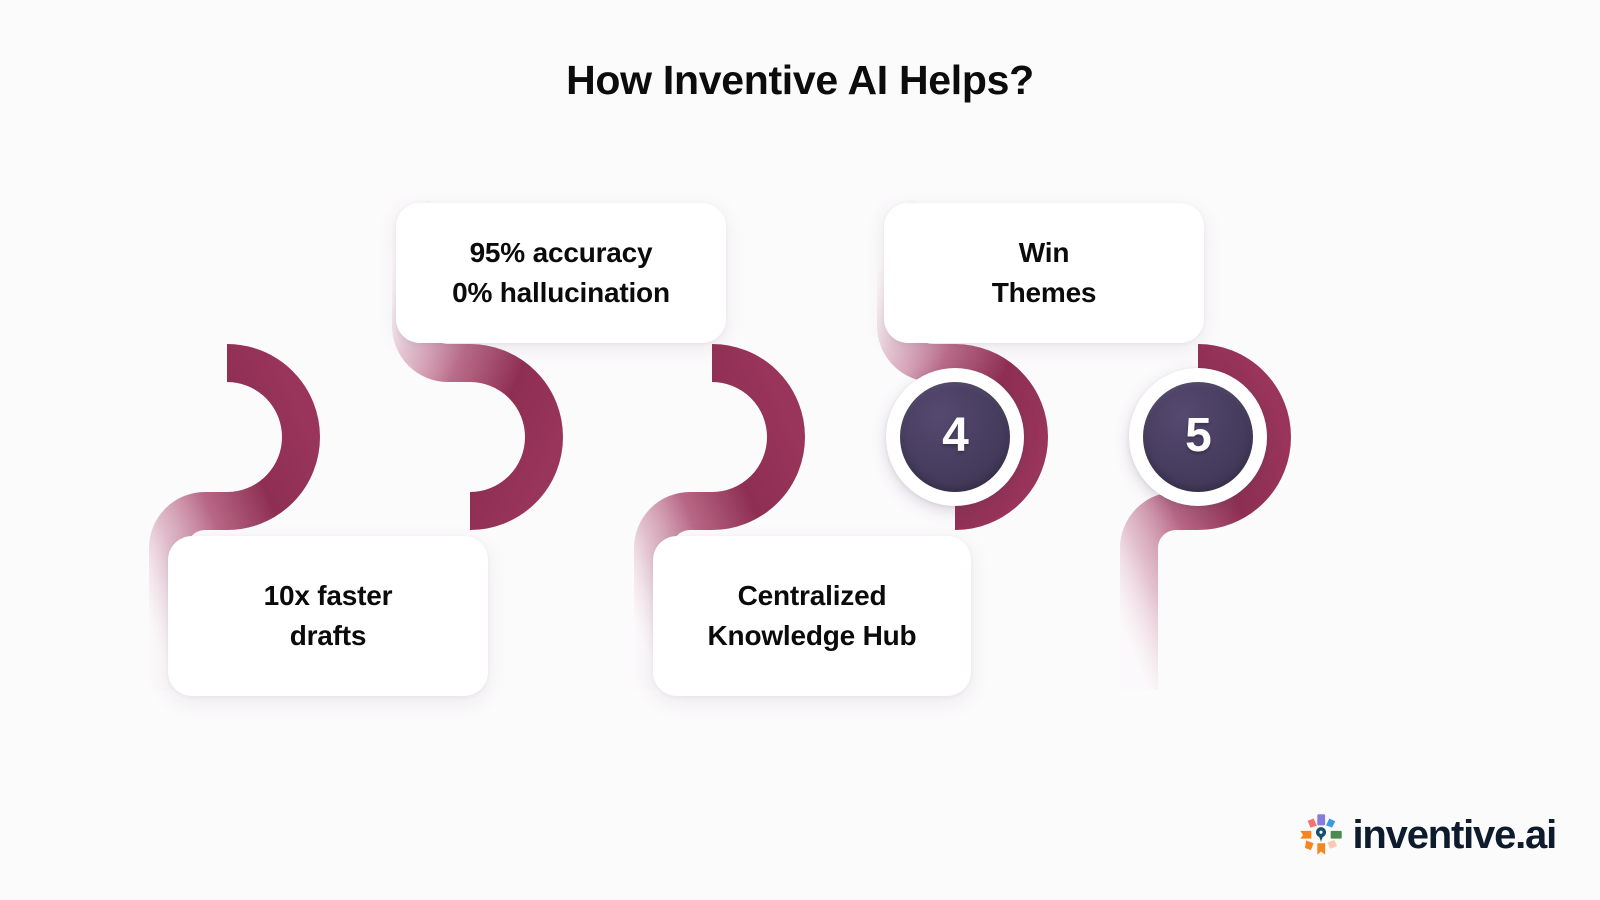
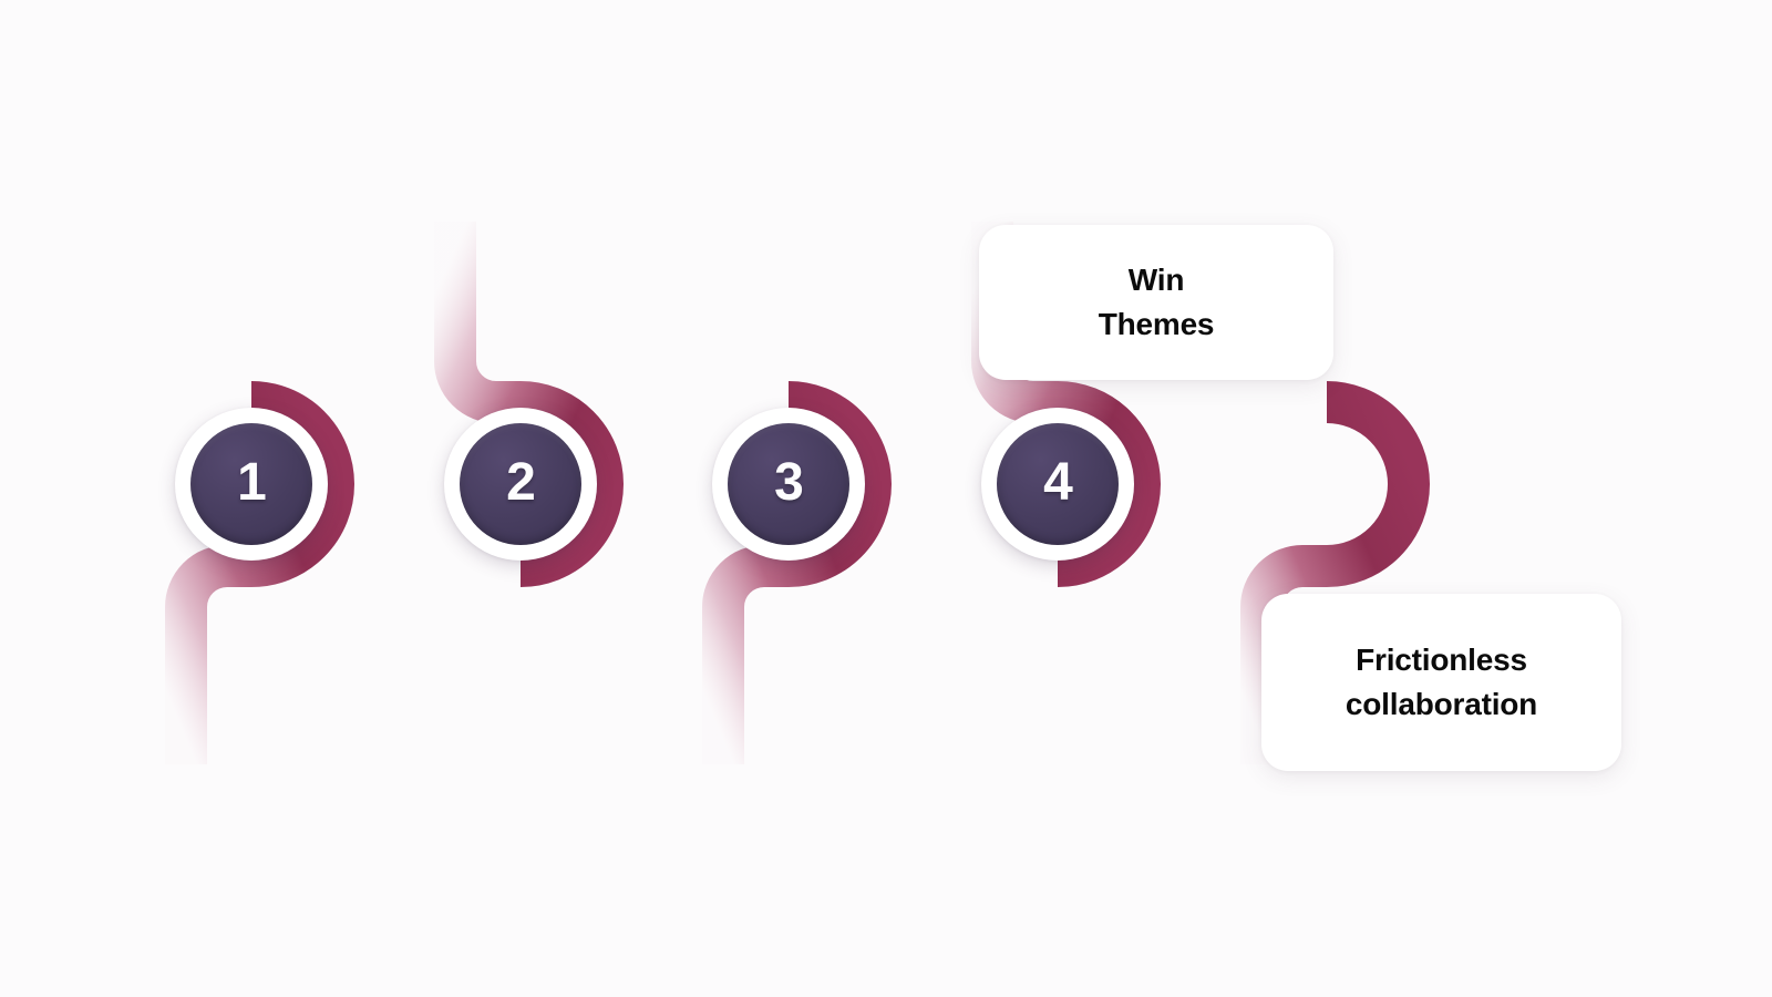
- How Inventive AI Helps?
- 10x faster
- drafts
- 95% accuracy
- 0% hallucination
- Centralized
- Knowledge Hub
  Win
  Themes
+ Frictionless
+ collaboration
+ 1
+ 2
+ 3
  4
- 5
- inventive.ai
